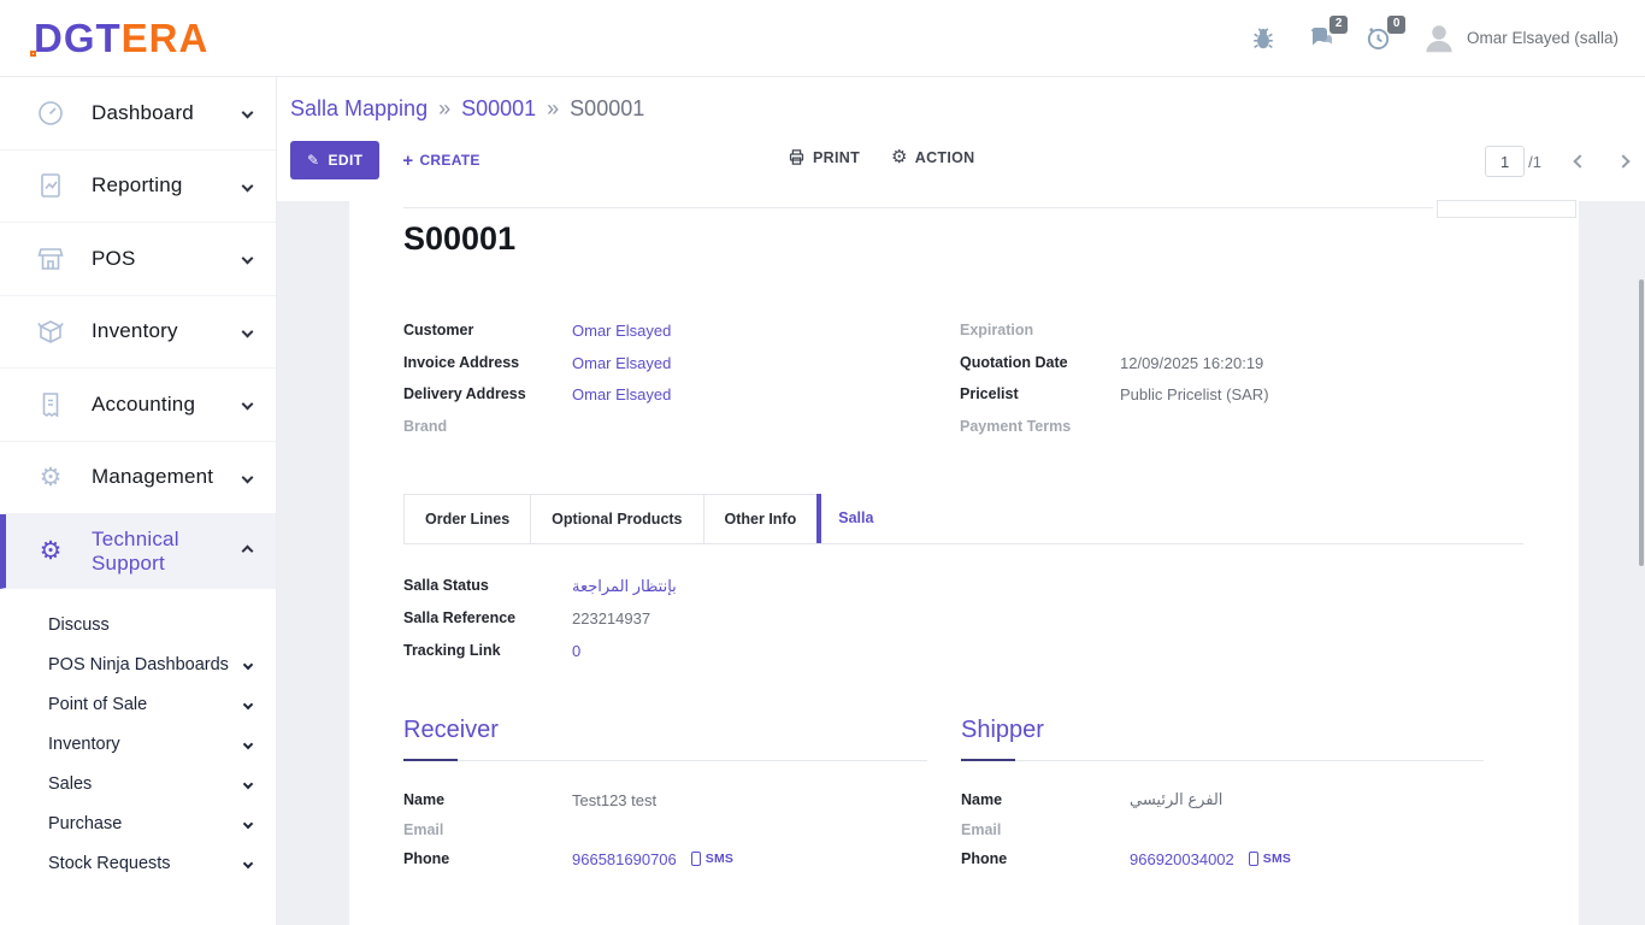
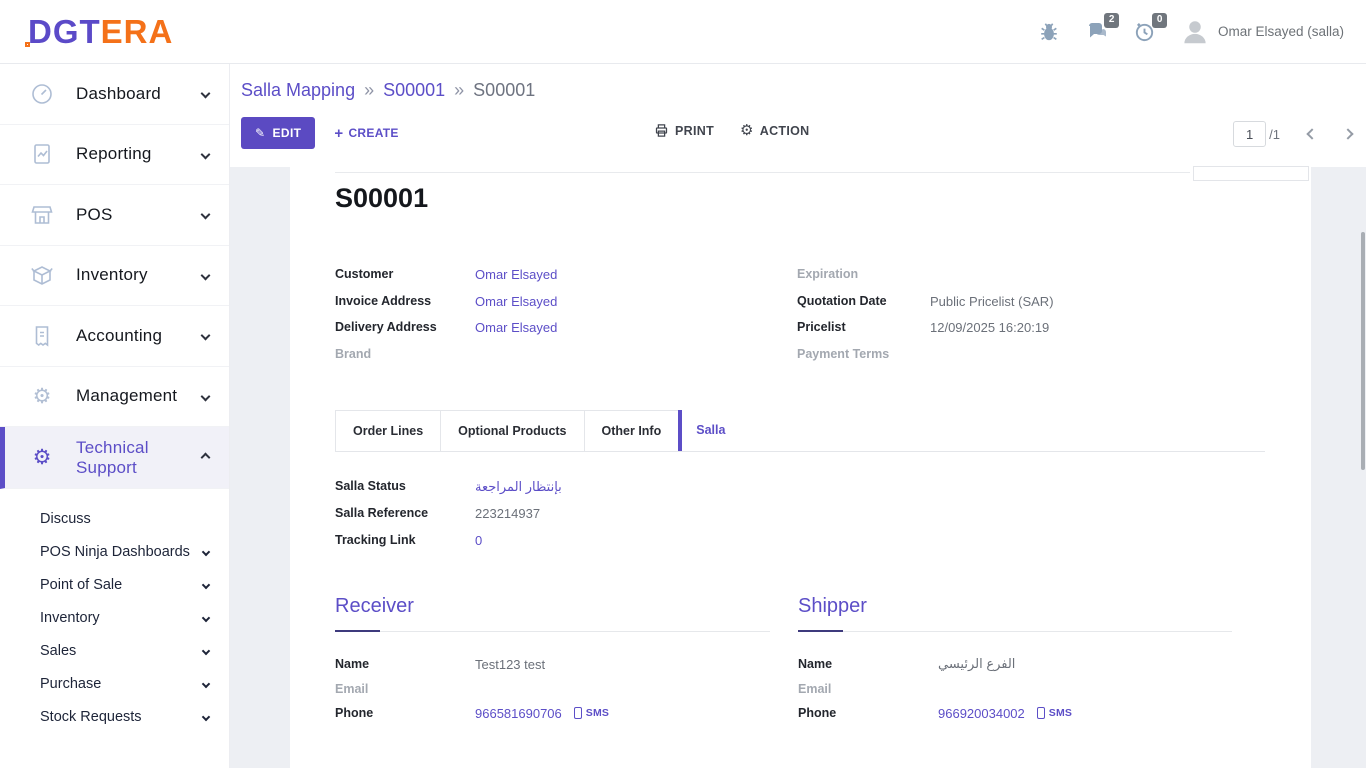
  DGTERA
  2
  0
  Omar Elsayed (salla)
  Dashboard
  Reporting
  POS
  Inventory
  Accounting
  ⚙
  Management
  ⚙
  Technical Support
  Discuss
  POS Ninja Dashboards
  Point of Sale
  Inventory
  Sales
  Purchase
  Stock Requests
  Salla Mapping
  »
  S00001
  »
  S00001
  ✎
  EDIT
  +
  CREATE
  PRINT
  ⚙
  ACTION
  1
  /1
  S00001
  Customer
  Omar Elsayed
  Invoice Address
  Omar Elsayed
  Delivery Address
  Omar Elsayed
  Brand
  Expiration
  Quotation Date
- 12/09/2025 16:20:19
+ Public Pricelist (SAR)
  Pricelist
- Public Pricelist (SAR)
+ 12/09/2025 16:20:19
  Payment Terms
  Order Lines
  Optional Products
  Other Info
  Salla
  Salla Status
  بإنتظار المراجعة
  Salla Reference
  223214937
  Tracking Link
  0
  Receiver
  Name
  Test123 test
  Email
  Phone
  966581690706
  SMS
  Shipper
  Name
  الفرع الرئيسي
  Email
  Phone
  966920034002
  SMS
